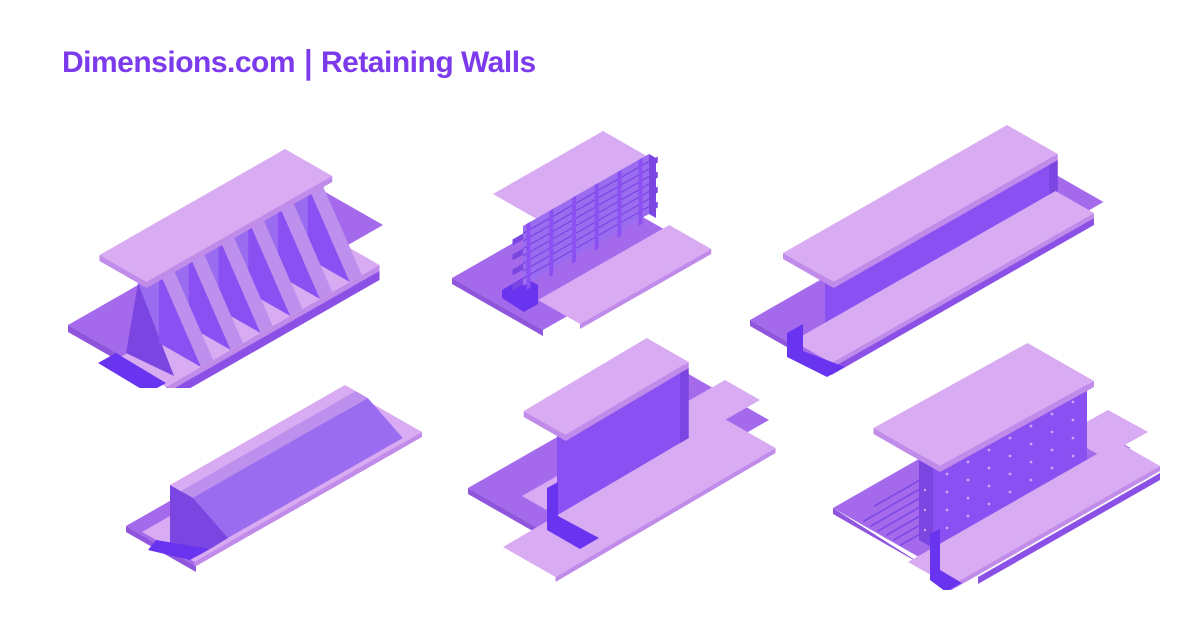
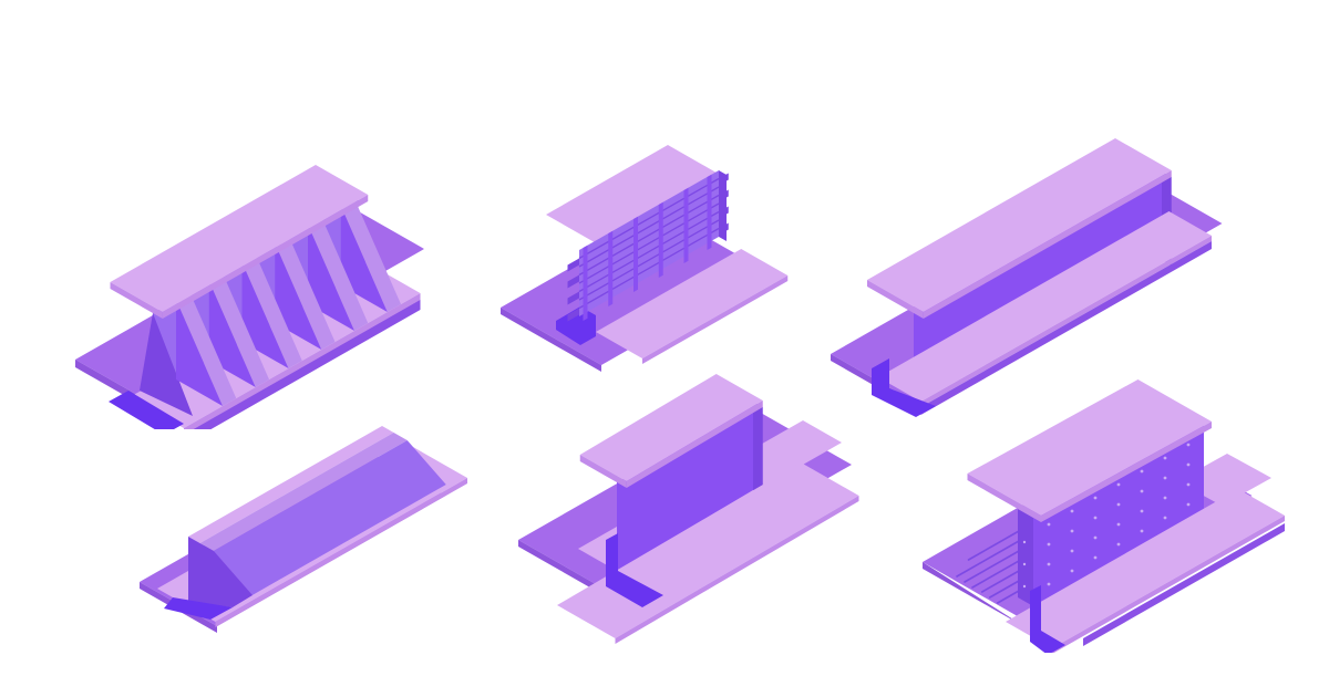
- Dimensions.com | Retaining Walls
